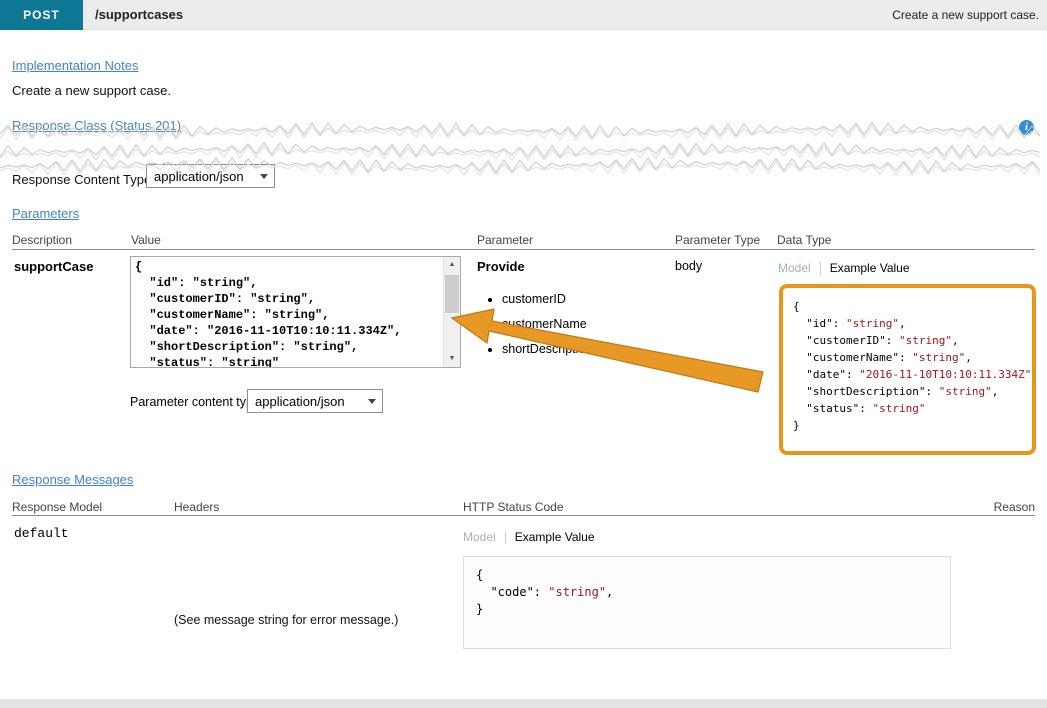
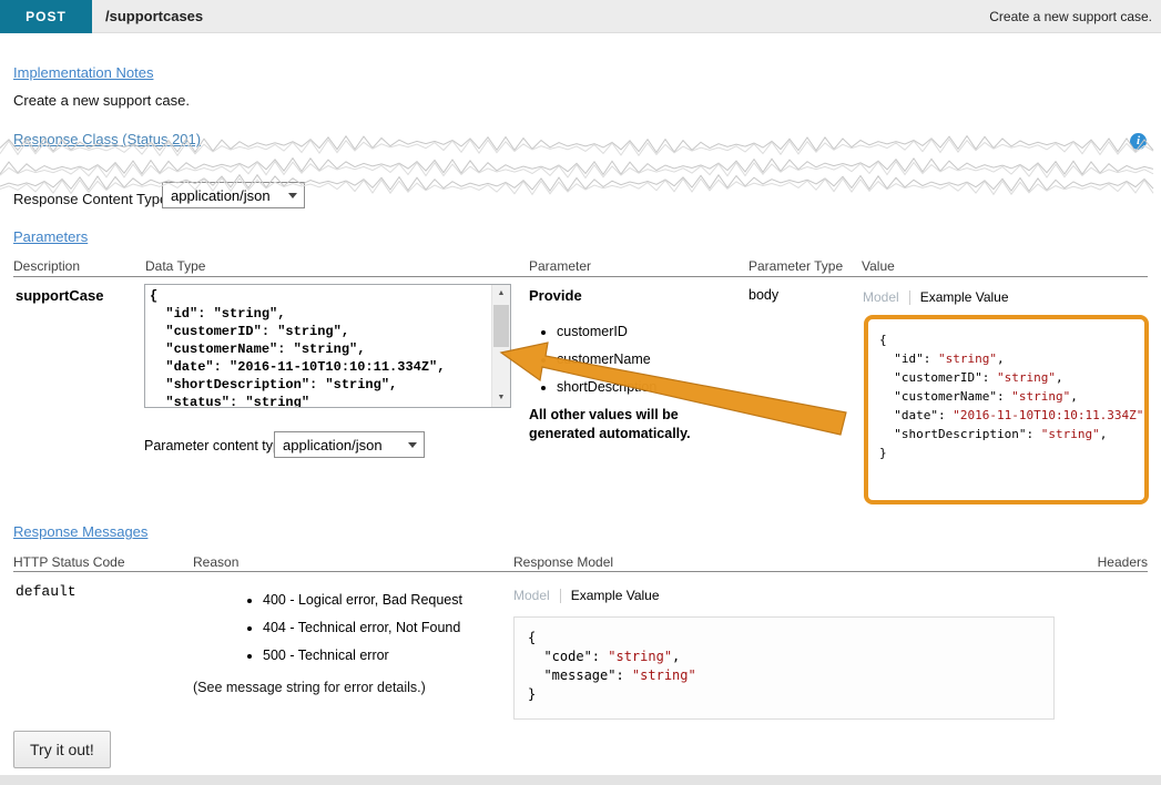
  POST
  /supportcases
  Create a new support case.
  Implementation Notes
  Create a new support case.
  Rsponse Class (Status 201)
  i
  Response Content Typ
  application/json
  Parameters
  Description
- Value
+ Data Type
  Parameter
  Parameter Type
- Data Type
+ Value
  supportCase
  {
  "id": "string",
  "customerID": "string",
  "customerName": "string",
  "date": "2016-11-10T10:10:11.334Z",
  "shortDescription": "string",
  Provide
  customerID
  ustomerName
+ All other values will be generated automatically.
  body
  Model
  Example Value
  {
  "id": "string",
  "customerID": "string",
  "customerName": "string",
  "date": "2016-11-10T10:10:11.334Z"
  "shortDescription": "string",
- "status": "string"
  }
  Parameter content ty
  application/json
  Response Messages
- Response Model
+ HTTP Status Code
- Headers
+ Reason
- HTTP Status Code
+ Response Model
- Reason
+ Headers
  default
+ 400 - Logical error, Bad Request
+ 404 - Technical error, Not Found
+ 500 - Technical error
- (See message string for error message.)
+ (See message string for error details.)
  Model
  Example Value
  {
  "code": "string",
+ "message": "string"
  }
+ Try it out!
